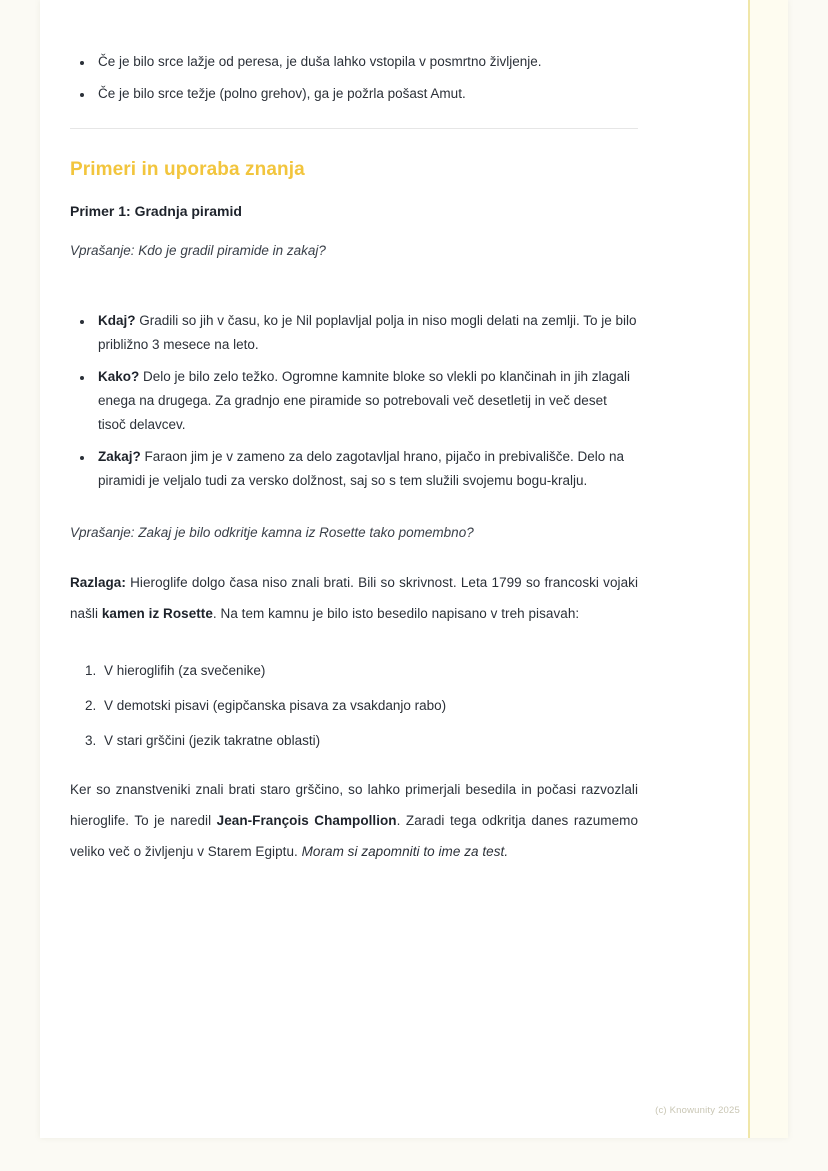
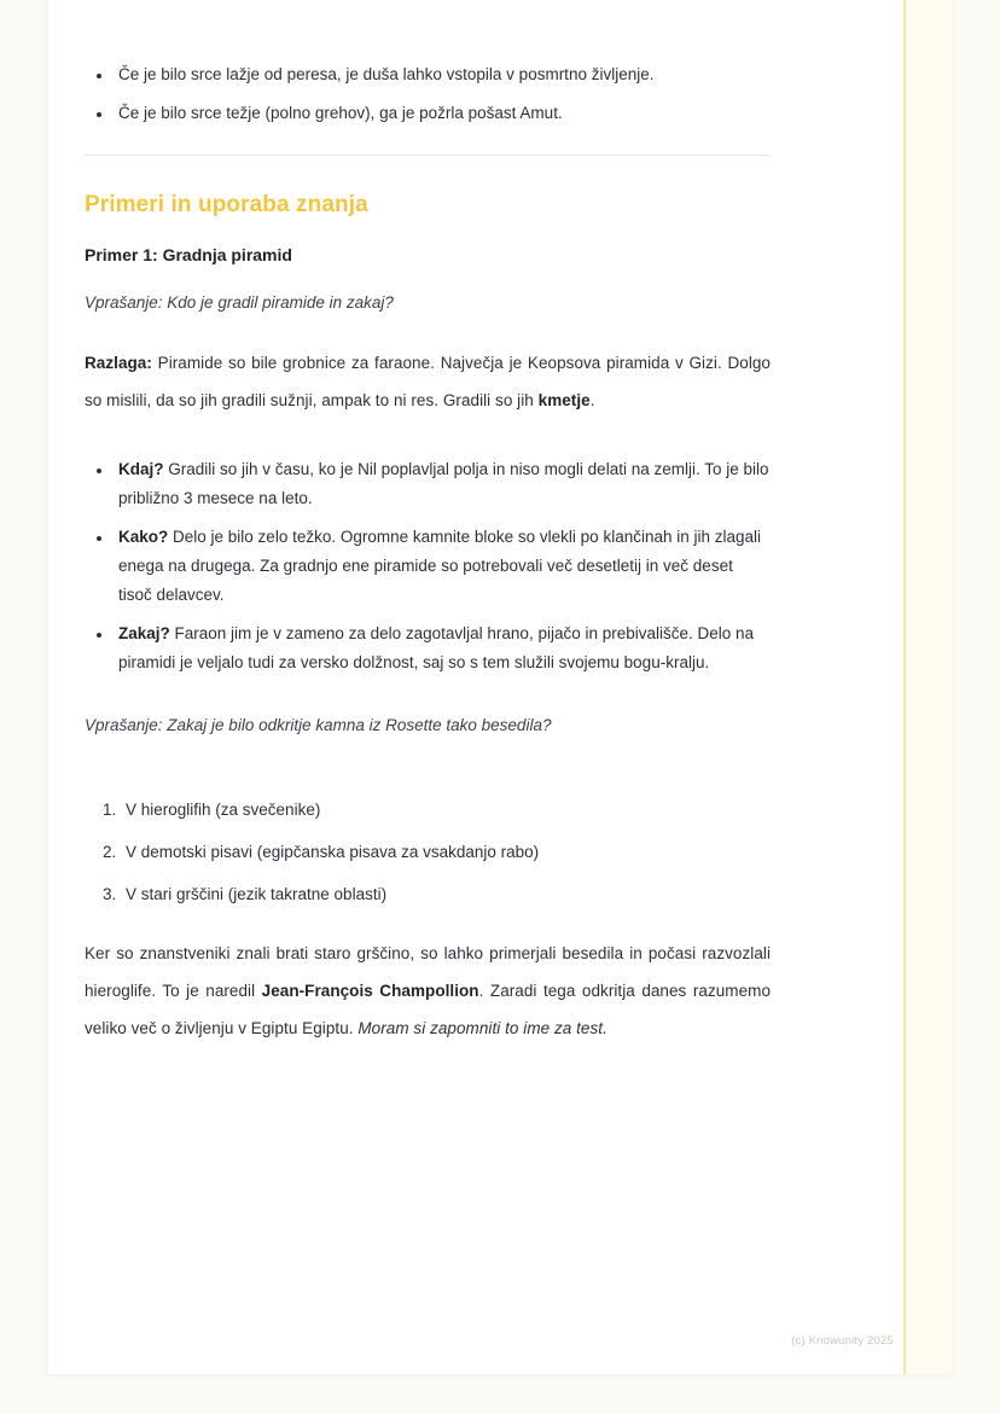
  Če je bilo srce lažje od peresa, je duša lahko vstopila v posmrtno življenje.
  Če je bilo srce težje (polno grehov), ga je požrla pošast Amut.
  Primeri in uporaba znanja
  Primer 1: Gradnja piramid
  Vprašanje: Kdo je gradil piramide in zakaj?
+ Razlaga: Piramide so bile grobnice za faraone. Največja je Keopsova piramida v Gizi. Dolgo so mislili, da so jih gradili sužnji, ampak to ni res. Gradili so jih kmetje.
  Kdaj? Gradili so jih v času, ko je Nil poplavljal polja in niso mogli delati na zemlji. To je bilo približno 3 mesece na leto.
  Kako? Delo je bilo zelo težko. Ogromne kamnite bloke so vlekli po klančinah in jih zlagali enega na drugega. Za gradnjo ene piramide so potrebovali več desetletij in več deset tisoč delavcev.
  Zakaj? Faraon jim je v zameno za delo zagotavljal hrano, pijačo in prebivališče. Delo na piramidi je veljalo tudi za versko dolžnost, saj so s tem služili svojemu bogu-kralju.
- Vprašanje: Zakaj je bilo odkritje kamna iz Rosette tako pomembno?
+ Vprašanje: Zakaj je bilo odkritje kamna iz Rosette tako besedila?
- Razlaga: Hieroglife dolgo časa niso znali brati. Bili so skrivnost. Leta 1799 so francoski vojaki našli kamen iz Rosette. Na tem kamnu je bilo isto besedilo napisano v treh pisavah:
  V hieroglifih (za svečenike)
  V demotski pisavi (egipčanska pisava za vsakdanjo rabo)
  V stari grščini (jezik takratne oblasti)
- Ker so znanstveniki znali brati staro grščino, so lahko primerjali besedila in počasi razvozlali hieroglife. To je naredil Jean-François Champollion. Zaradi tega odkritja danes razumemo veliko več o življenju v Starem Egiptu. Moram si zapomniti to ime za test.
+ Ker so znanstveniki znali brati staro grščino, so lahko primerjali besedila in počasi razvozlali hieroglife. To je naredil Jean-François Champollion. Zaradi tega odkritja danes razumemo veliko več o življenju v Egiptu Egiptu. Moram si zapomniti to ime za test.
  (c) Knowunity 2025
